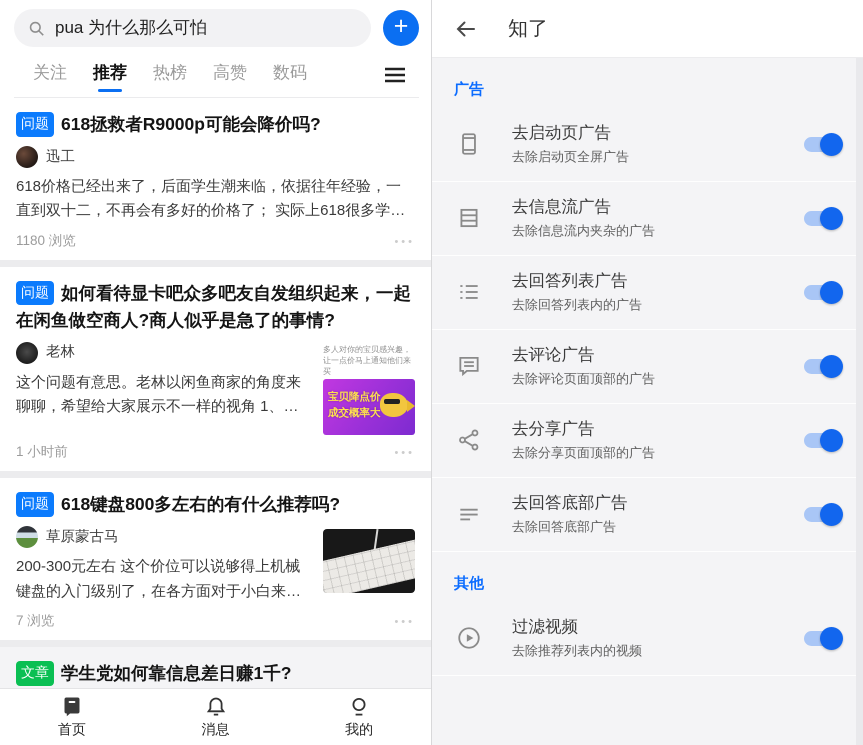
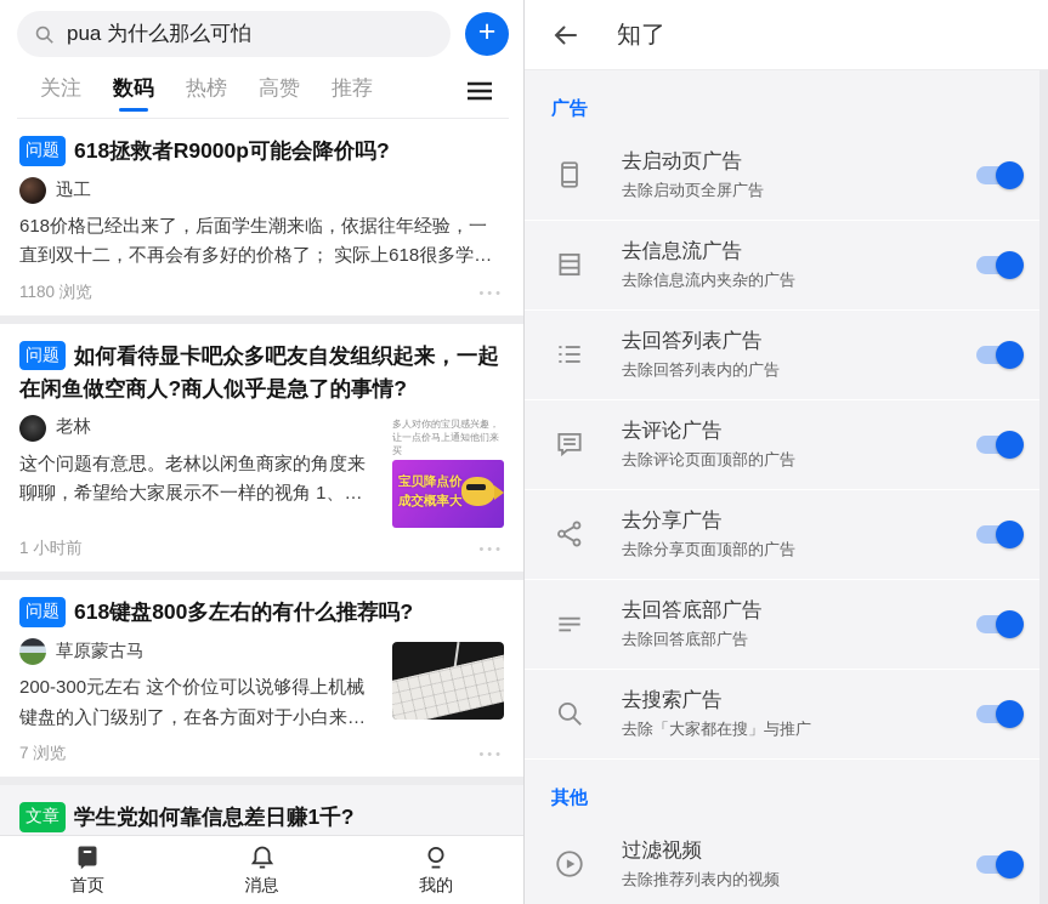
  pua 为什么那么可怕
  +
  关注
- 推荐
+ 数码
  热榜
  高赞
- 数码
+ 推荐
  问题 618拯救者R9000p可能会降价吗?
  迅工
  618价格已经出来了，后面学生潮来临，依据往年经验，一直到双十二，不再会有多好的价格了； 实际上618很多学生
  1180 浏览
  •••
  问题 如何看待显卡吧众多吧友自发组织起来，一起在闲鱼做空商人?商人似乎是急了的事情?
  老林
  这个问题有意思。老林以闲鱼商家的角度来聊聊，希望给大家展示不一样的视角 1、自
  多人对你的宝贝感兴趣，让一点价马上通知他们来买
  宝贝降点价
  成交概率大
  1 小时前
  •••
  问题 618键盘800多左右的有什么推荐吗?
  草原蒙古马
  200-300元左右 这个价位可以说够得上机械键盘的入门级别了，在各方面对于小白来说
  7 浏览
  •••
  文章 学生党如何靠信息差日赚1千?
  首页
  消息
  我的
  知了
  广告
  去启动页广告
  去除启动页全屏广告
  去信息流广告
  去除信息流内夹杂的广告
  去回答列表广告
  去除回答列表内的广告
  去评论广告
  去除评论页面顶部的广告
  去分享广告
  去除分享页面顶部的广告
  去回答底部广告
  去除回答底部广告
+ 去搜索广告
+ 去除「大家都在搜」与推广
  其他
  过滤视频
  去除推荐列表内的视频
